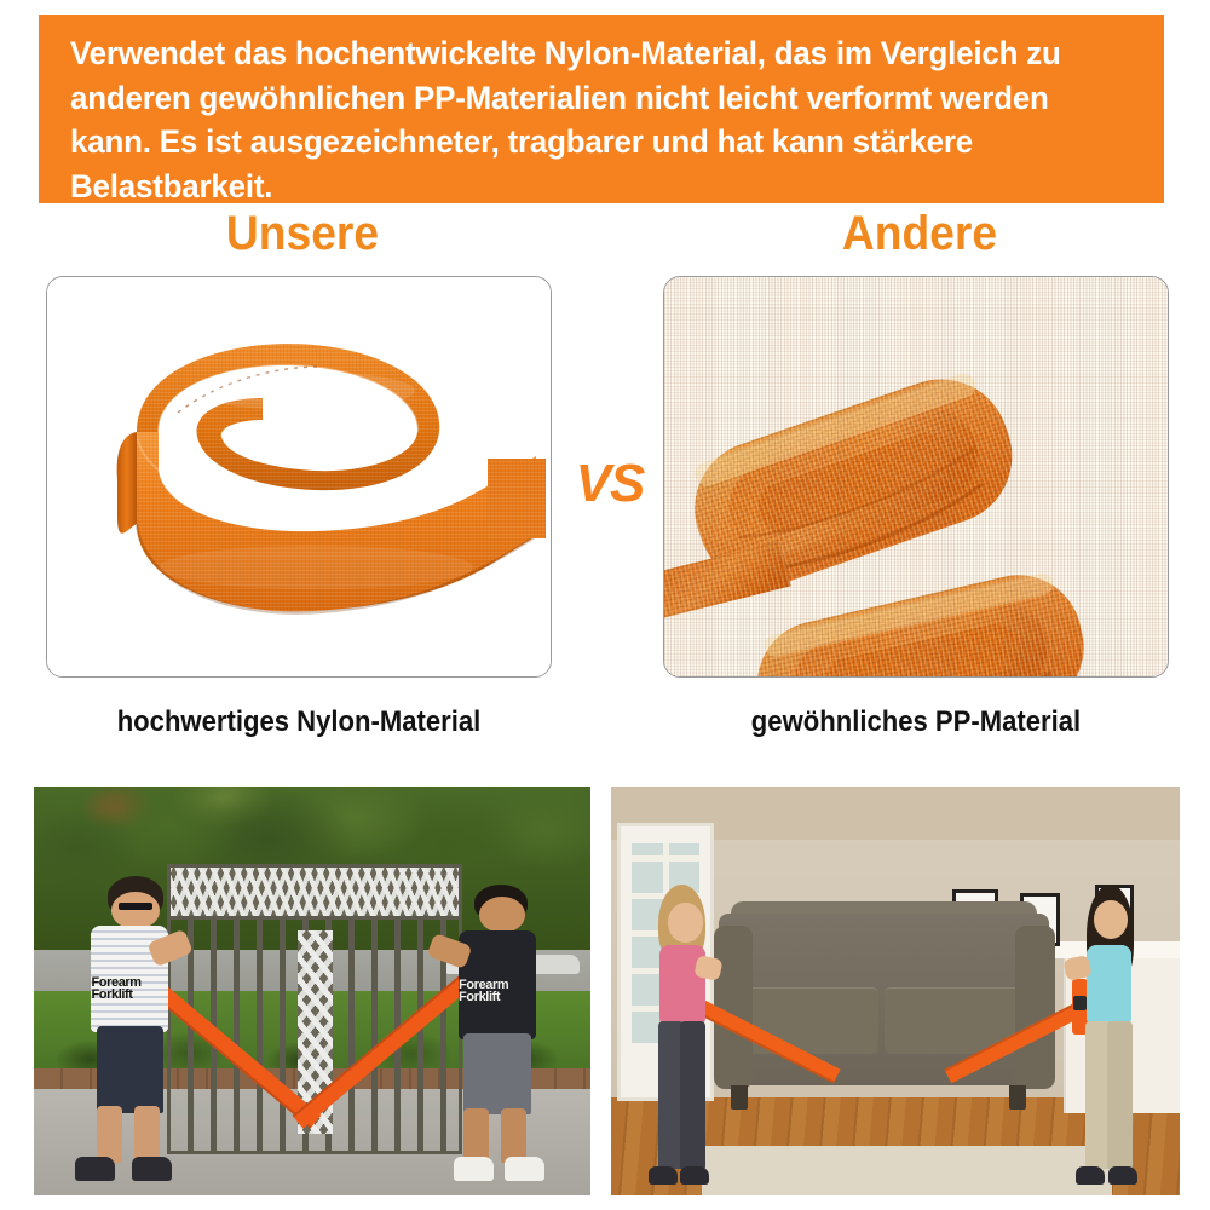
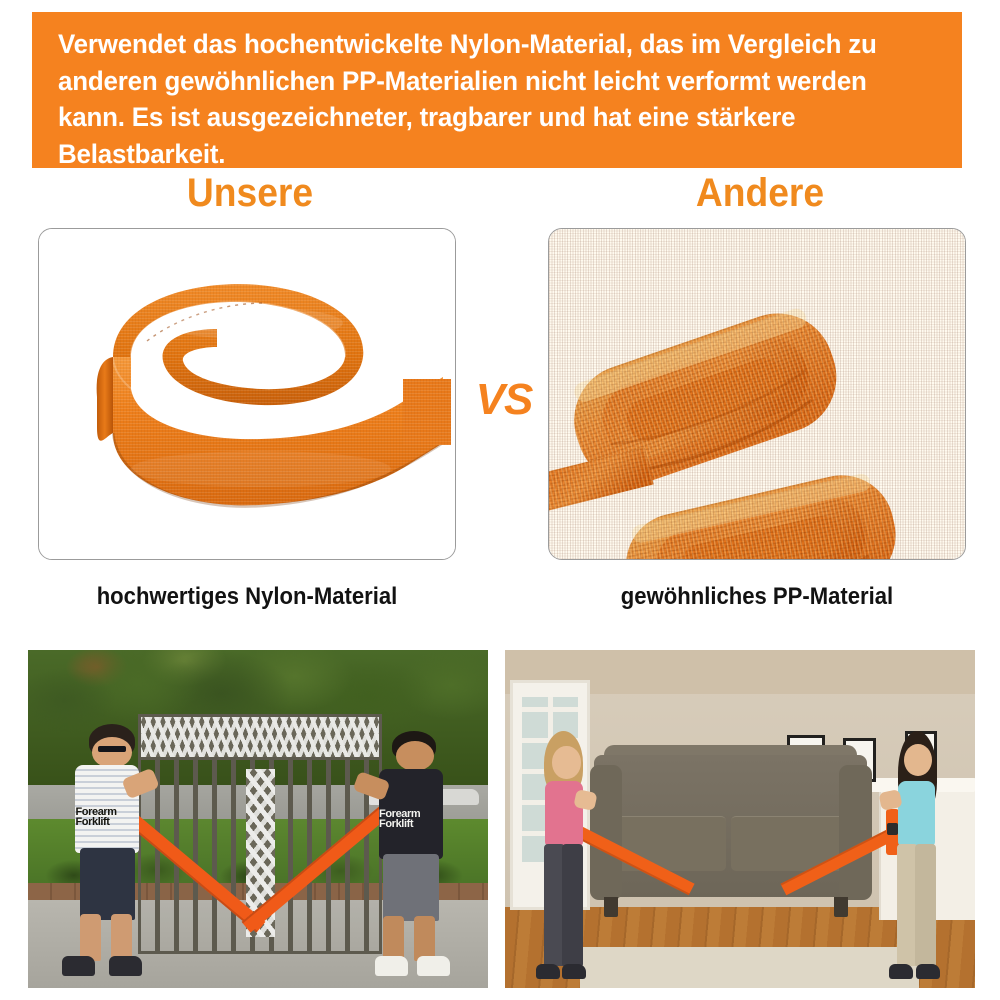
- Verwendet das hochentwickelte Nylon-Material, das im Vergleich zu anderen gewöhnlichen PP-Materialien nicht leicht verformt werden kann. Es ist ausgezeichneter, tragbarer und hat kann stärkere Belastbarkeit.
+ Verwendet das hochentwickelte Nylon-Material, das im Vergleich zu anderen gewöhnlichen PP-Materialien nicht leicht verformt werden kann. Es ist ausgezeichneter, tragbarer und hat eine stärkere Belastbarkeit.
  Unsere
  Andere
  VS
  hochwertiges Nylon-Material
  gewöhnliches PP-Material
  Forearm
  Forklift
  Forearm
  Forklift
